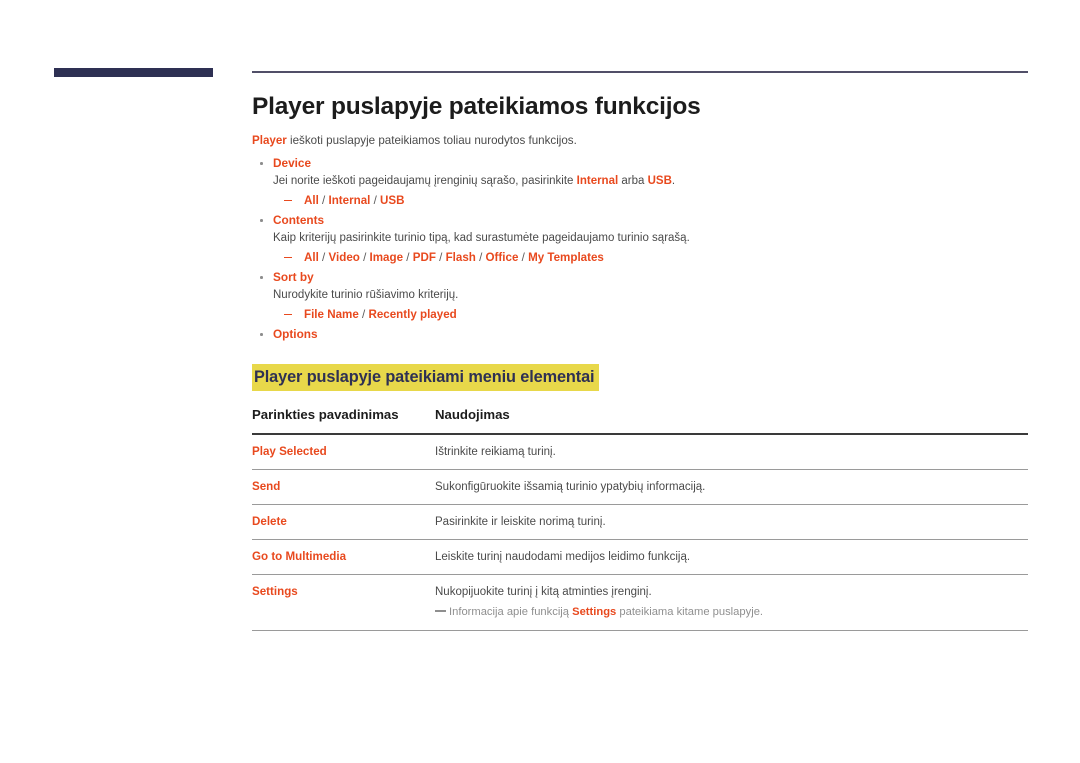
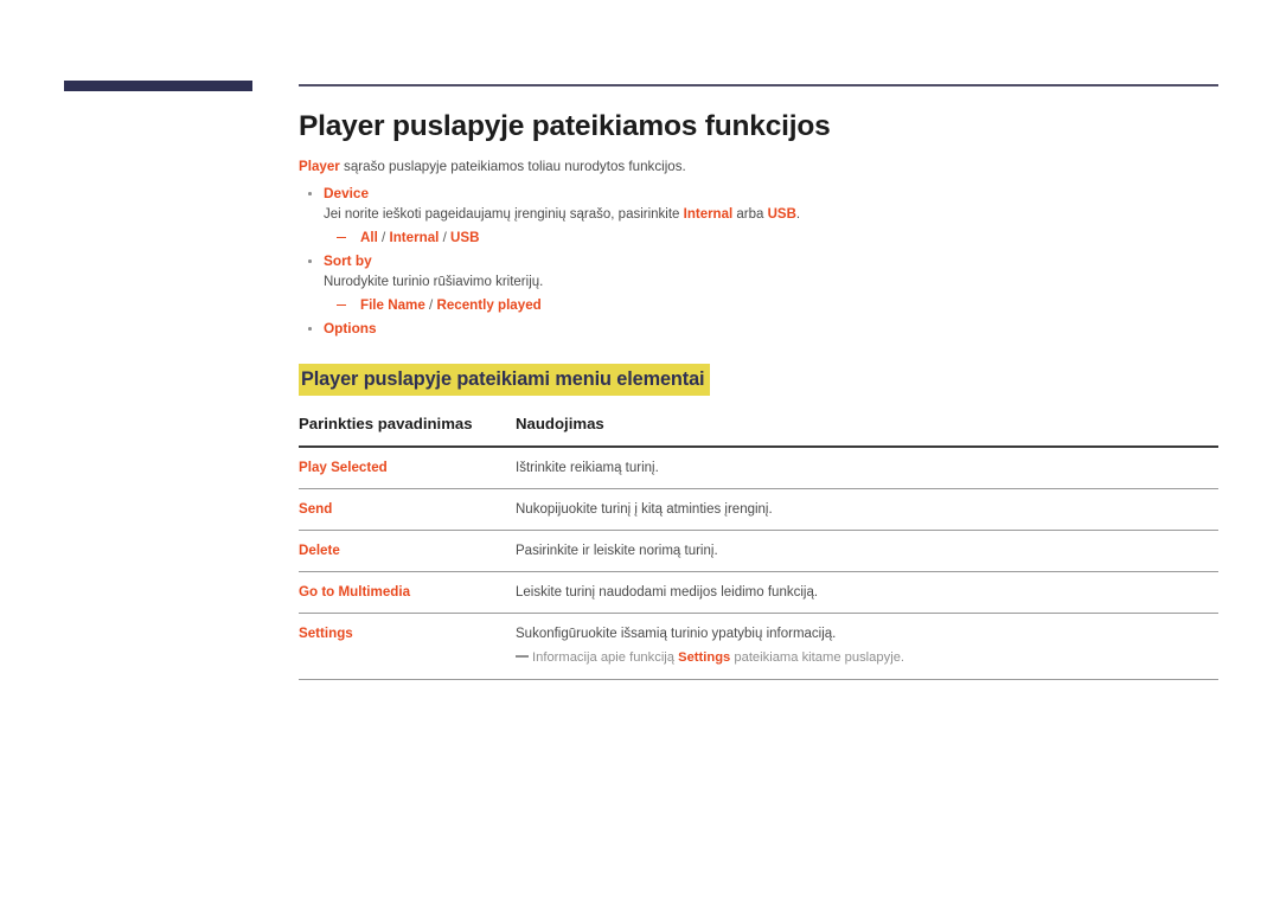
  Player puslapyje pateikiamos funkcijos
- Player ieškoti puslapyje pateikiamos toliau nurodytos funkcijos.
+ Player sąrašo puslapyje pateikiamos toliau nurodytos funkcijos.
  Device
  Jei norite ieškoti pageidaujamų įrenginių sąrašo, pasirinkite Internal arba USB.
  All / Internal / USB
- Contents
- Kaip kriterijų pasirinkite turinio tipą, kad surastumėte pageidaujamo turinio sąrašą.
- All / Video / Image / PDF / Flash / Office / My Templates
  Sort by
  Nurodykite turinio rūšiavimo kriterijų.
  File Name / Recently played
  Options
  Player puslapyje pateikiami meniu elementai
  Parinkties pavadinimas	Naudojimas
  Play Selected	Ištrinkite reikiamą turinį.
- Send	Sukonfigūruokite išsamią turinio ypatybių informaciją.
+ Send	Nukopijuokite turinį į kitą atminties įrenginį.
  Delete	Pasirinkite ir leiskite norimą turinį.
  Go to Multimedia	Leiskite turinį naudodami medijos leidimo funkciją.
- Settings	Nukopijuokite turinį į kitą atminties įrenginį. Informacija apie funkciją Settings pateikiama kitame puslapyje.
+ Settings	Sukonfigūruokite išsamią turinio ypatybių informaciją. Informacija apie funkciją Settings pateikiama kitame puslapyje.
